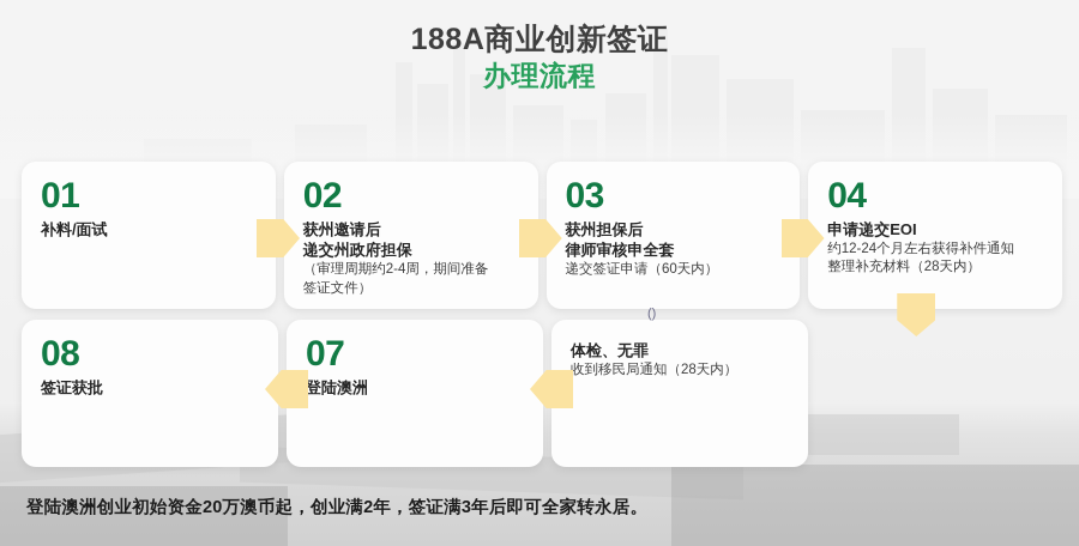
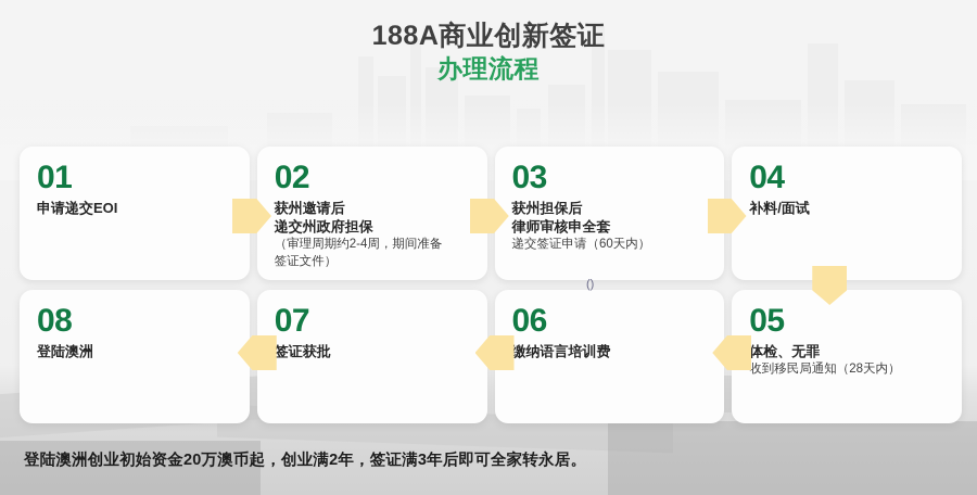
  188A商业创新签证
  办理流程
  01
- 补料/面试
+ 申请递交EOI
  02
  获州邀请后
  递交州政府担保
  （审理周期约2-4周，期间准备
  签证文件）
  03
  获州担保后
  律师审核申全套
  递交签证申请（60天内）
  04
- 申请递交EOI
+ 补料/面试
- 约12-24个月左右获得补件通知
- 整理补充材料（28天内）
  08
- 签证获批
+ 登陆澳洲
  07
- 登陆澳洲
+ 签证获批
+ 06
+ 缴纳语言培训费
+ 05
  体检、无罪
  收到移民局通知（28天内）
  ()
  登陆澳洲创业初始资金20万澳币起，创业满2年，签证满3年后即可全家转永居。
